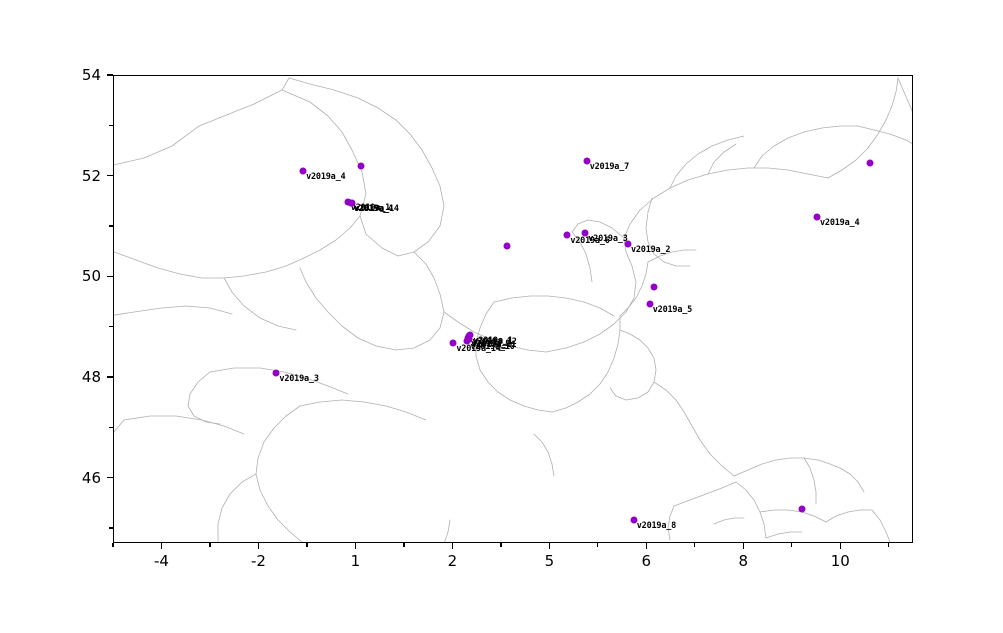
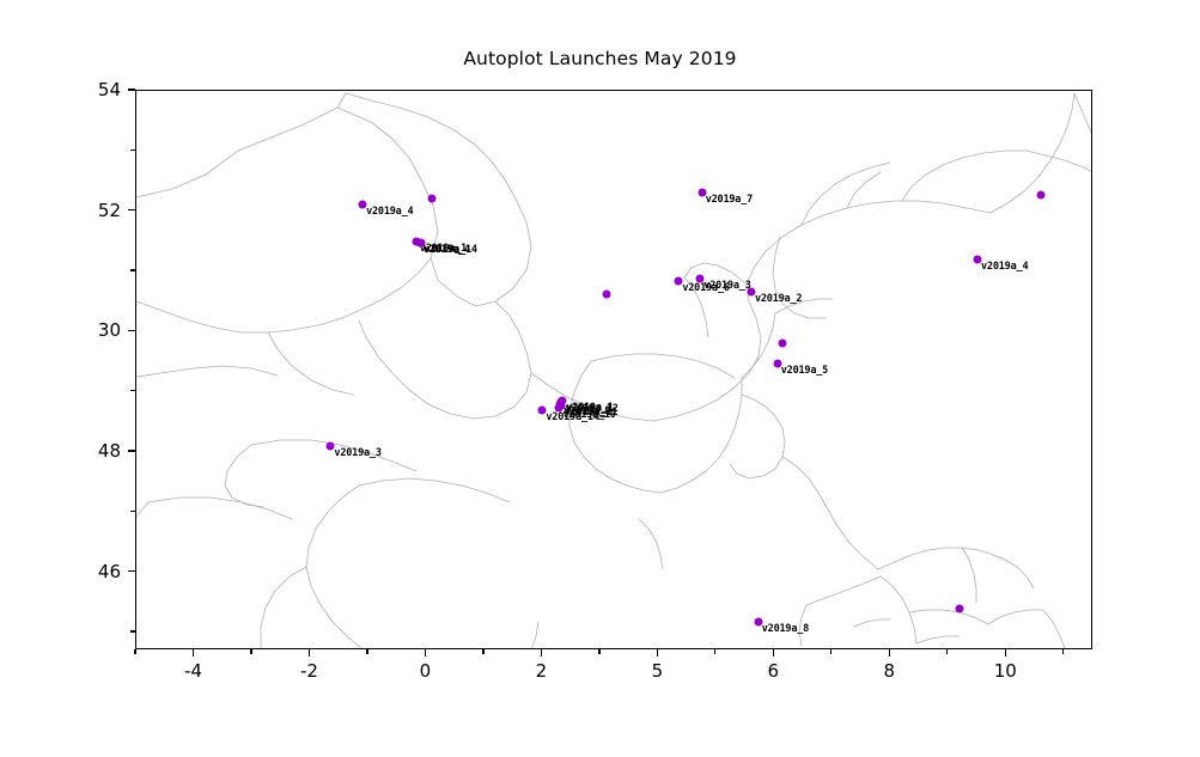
+ Autoplot Launches May 2019
  v2019a_4
  v2019a_1
  v2019a_4
  v2019a_14
  v2019a_7
  v2019a_4
  v2019a_6
  v2019a_3
  v2019a_2
  v2019a_5
  v2019a_1
  v2019a_12
  v2019a_9
  v2019a_11
  v2019a_10
  v2019a_14
  v2019a_3
  v2019a_8
  46
  48
- 50
+ 30
  52
  54
  -4
  -2
- 1
+ 0
  2
  5
  6
  8
  10
